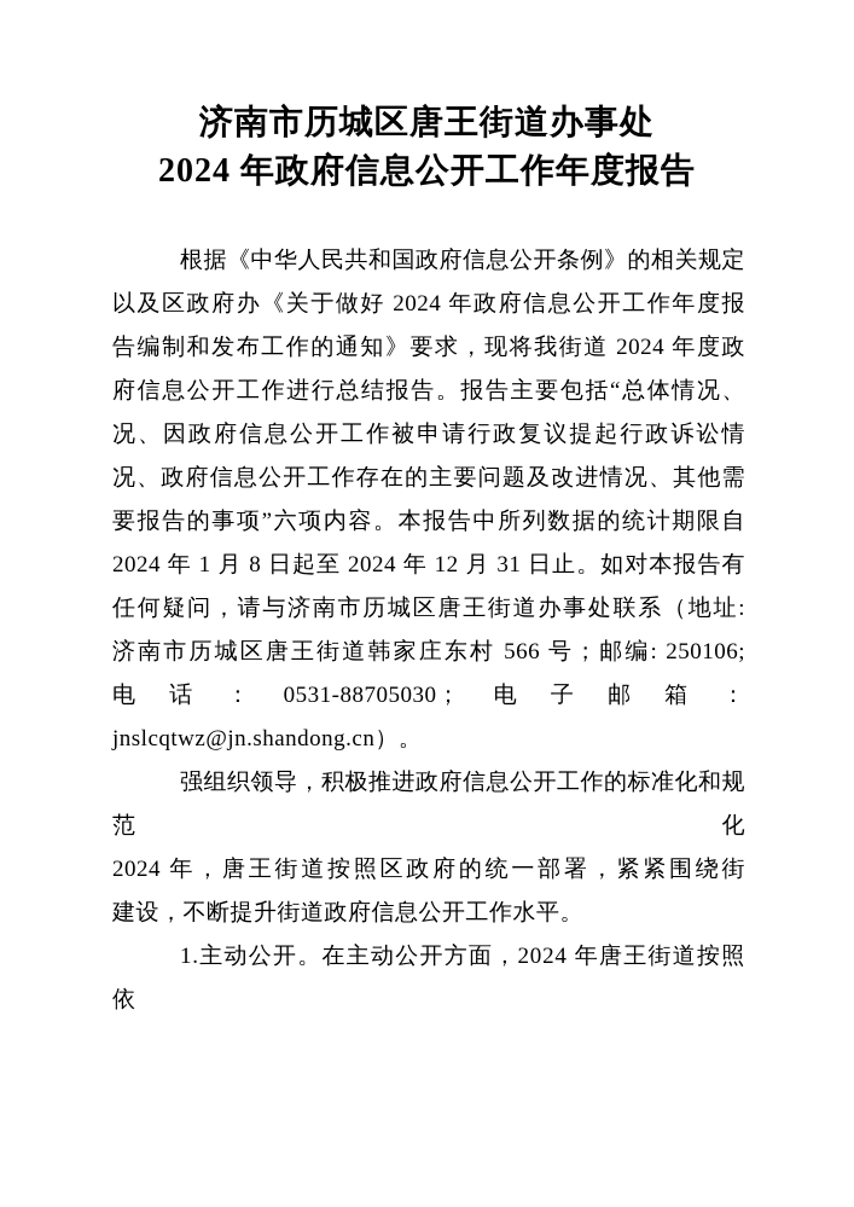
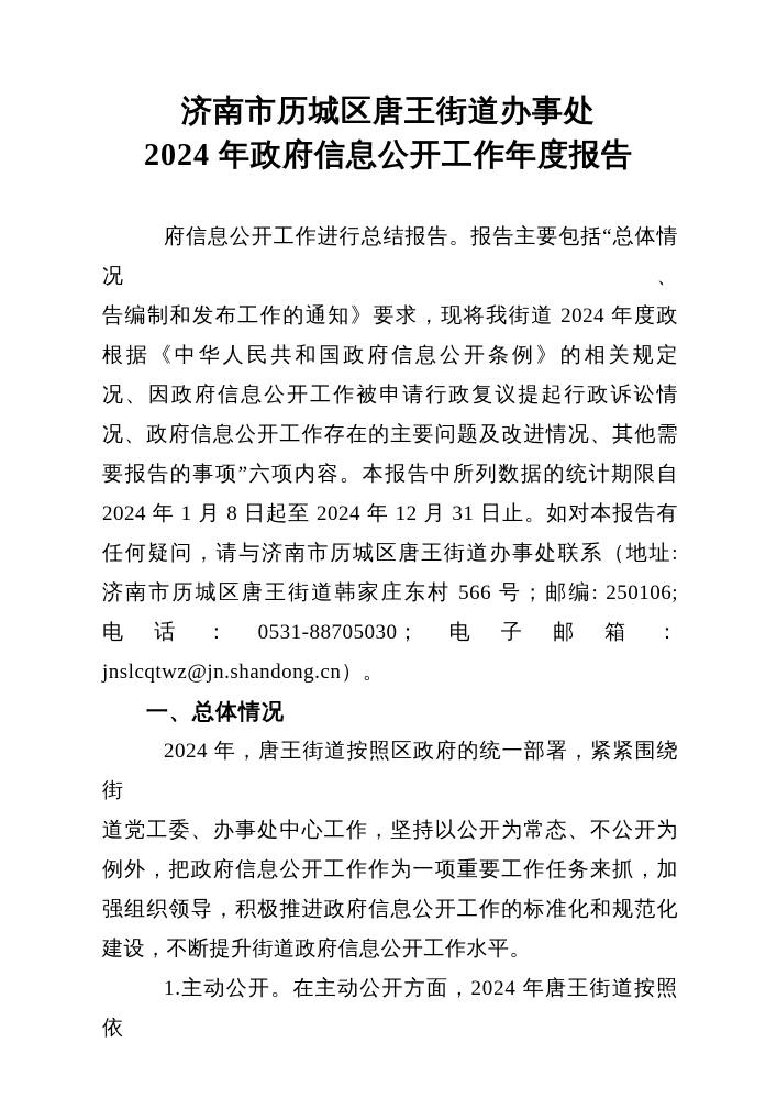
  济南市历城区唐王街道办事处
  2024 年政府信息公开工作年度报告
- 根据《中华人民共和国政府信息公开条例》的相关规定
+ 府信息公开工作进行总结报告。报告主要包括“总体情况、
- 以及区政府办《关于做好 2024 年政府信息公开工作年度报
  告编制和发布工作的通知》要求，现将我街道 2024 年度政
- 府信息公开工作进行总结报告。报告主要包括“总体情况、
+ 根据《中华人民共和国政府信息公开条例》的相关规定
  况、因政府信息公开工作被申请行政复议提起行政诉讼情
  况、政府信息公开工作存在的主要问题及改进情况、其他需
  要报告的事项”六项内容。本报告中所列数据的统计期限自
  2024 年 1 月 8 日起至 2024 年 12 月 31 日止。如对本报告有
  任何疑问，请与济南市历城区唐王街道办事处联系（地址:
  济南市历城区唐王街道韩家庄东村 566 号；邮编: 250106;
  电话：0531-88705030；电子邮箱：
  jnslcqtwz@jn.shandong.cn）。
+ 一、总体情况
- 强组织领导，积极推进政府信息公开工作的标准化和规范化
+ 2024 年，唐王街道按照区政府的统一部署，紧紧围绕街
+ 道党工委、办事处中心工作，坚持以公开为常态、不公开为
+ 例外，把政府信息公开工作作为一项重要工作任务来抓，加
- 2024 年，唐王街道按照区政府的统一部署，紧紧围绕街
+ 强组织领导，积极推进政府信息公开工作的标准化和规范化
  建设，不断提升街道政府信息公开工作水平。
  1.主动公开。在主动公开方面，2024 年唐王街道按照依
